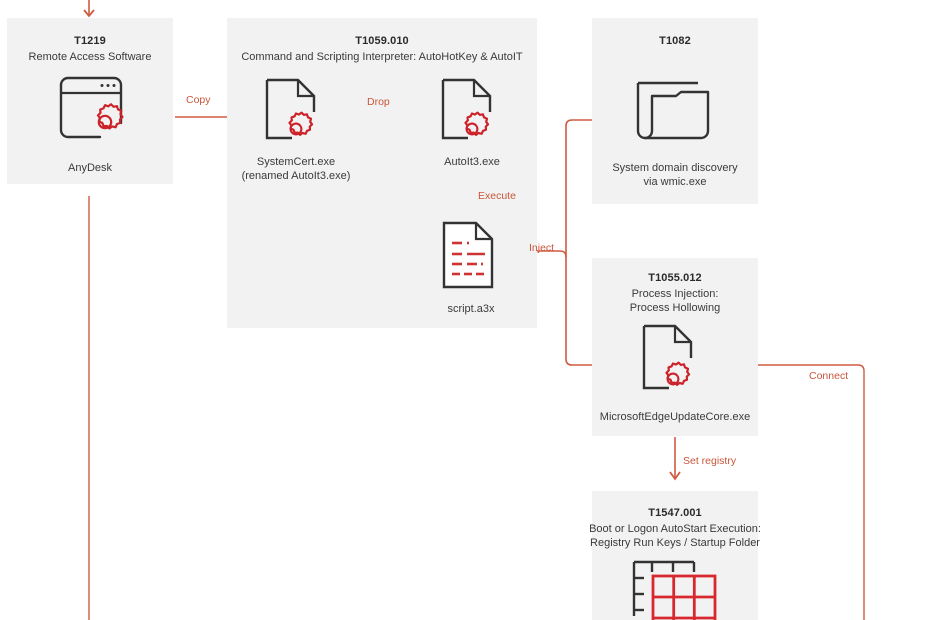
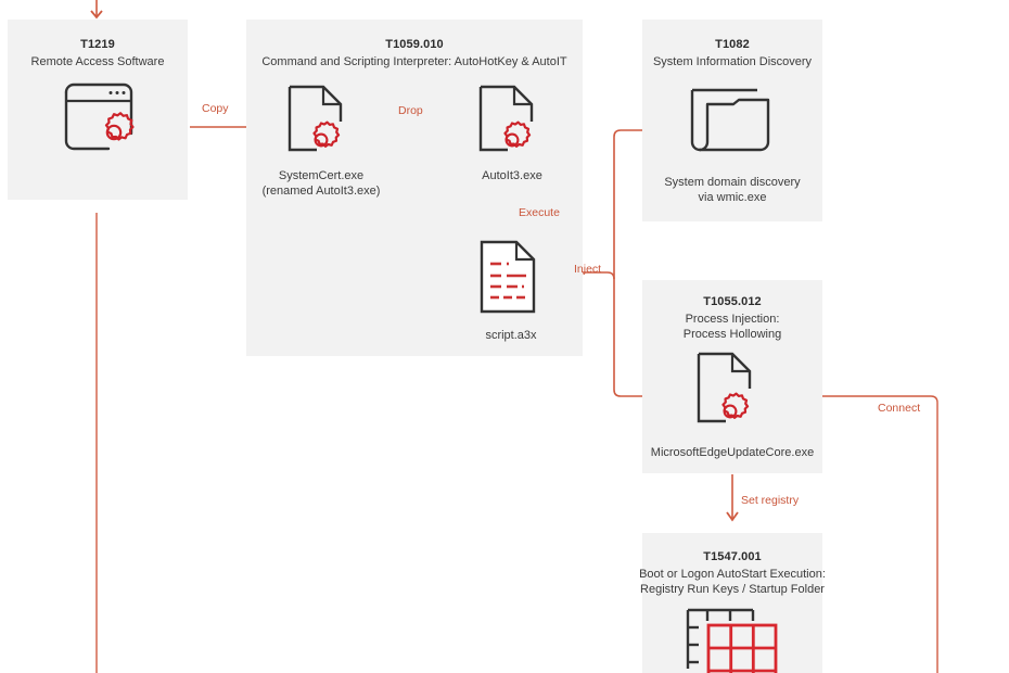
  T1219
  Remote Access Software
- AnyDesk
  T1059.010
  Command and Scripting Interpreter: AutoHotKey & AutoIT
  SystemCert.exe
  (renamed AutoIt3.exe)
  AutoIt3.exe
  script.a3x
  T1082
+ System Information Discovery
  System domain discovery
  via wmic.exe
  T1055.012
  Process Injection:
  Process Hollowing
  MicrosoftEdgeUpdateCore.exe
  T1547.001
  Boot or Logon AutoStart Execution:
  Registry Run Keys / Startup Folder
  Copy
  Drop
  Execute
  Inject
  Connect
  Set registry
